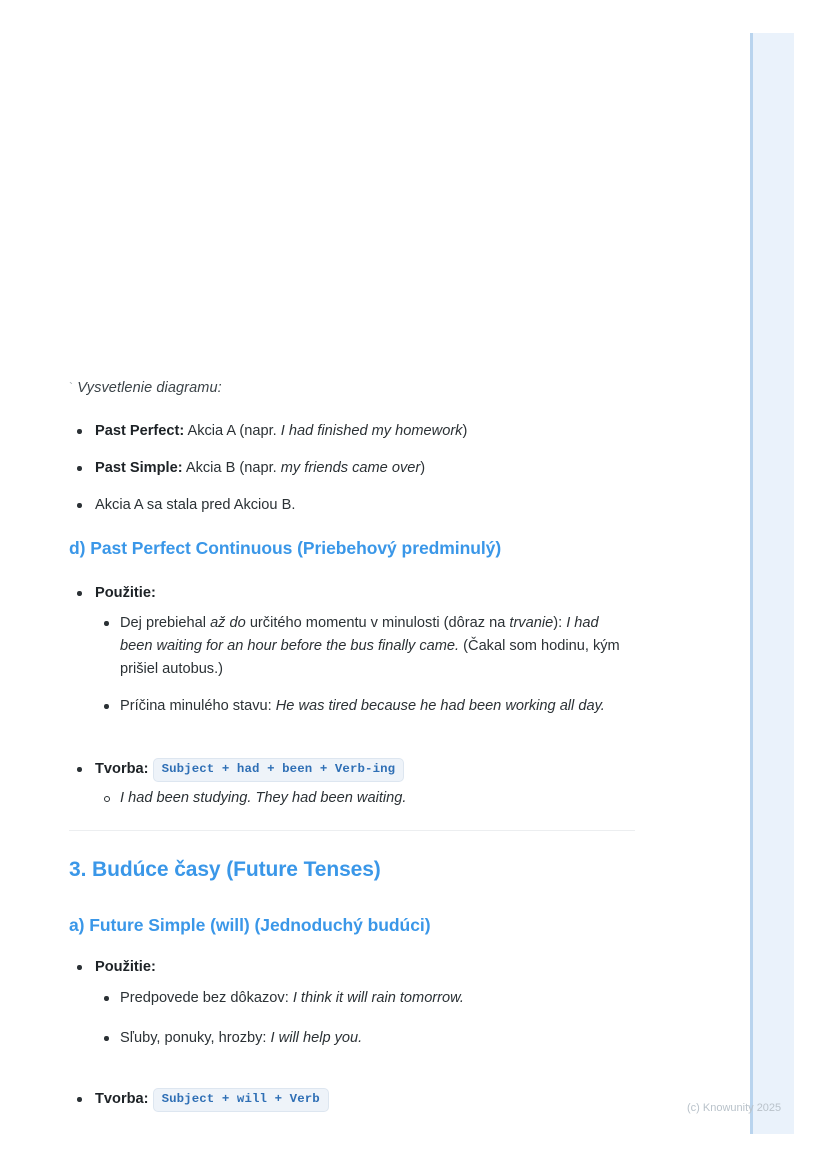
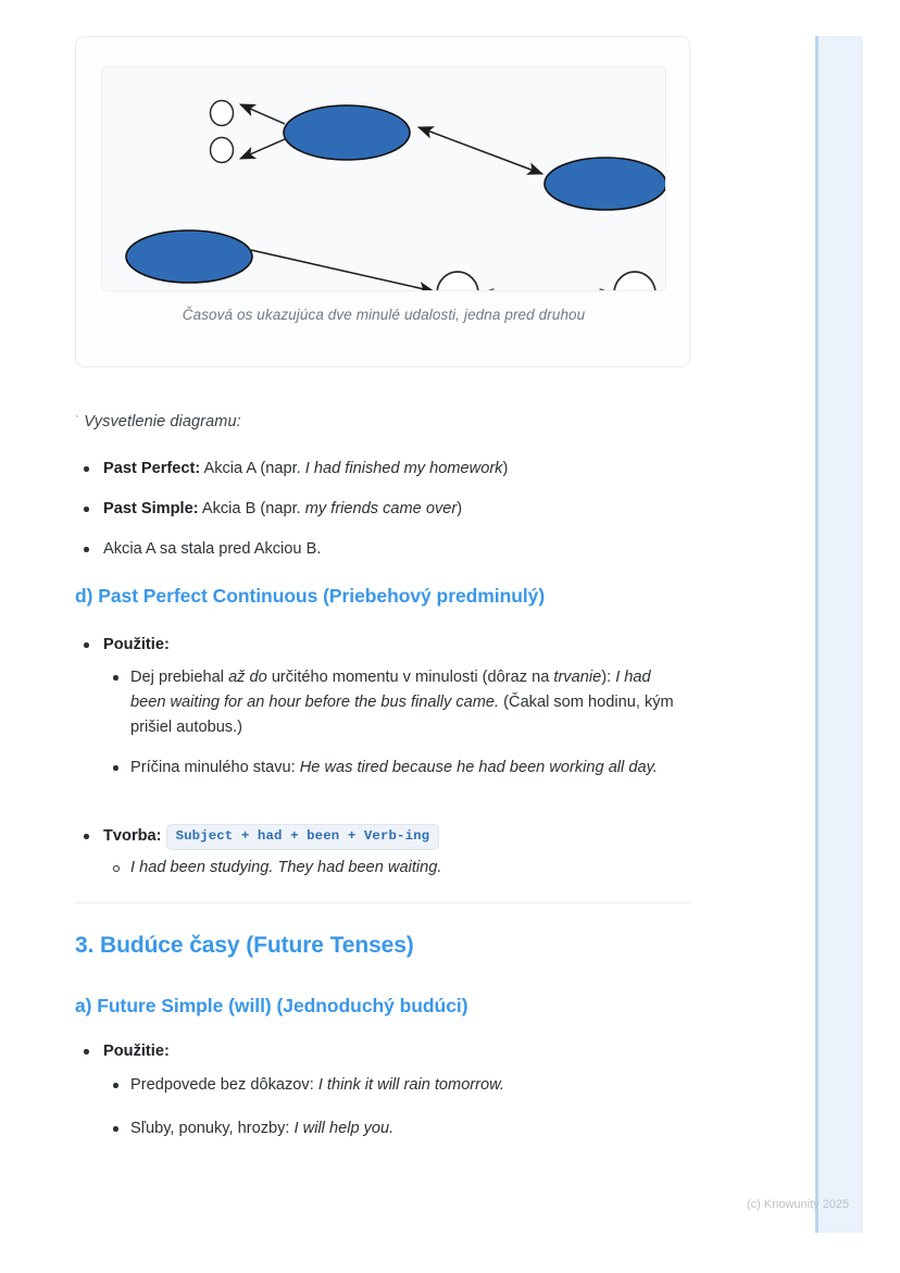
+ Časová os ukazujúca dve minulé udalosti, jedna pred druhou
  ` Vysvetlenie diagramu:
  Past Perfect: Akcia A (napr. I had finished my homework)
  Past Simple: Akcia B (napr. my friends came over)
  Akcia A sa stala pred Akciou B.
  d) Past Perfect Continuous (Priebehový predminulý)
  Použitie:
  Dej prebiehal až do určitého momentu v minulosti (dôraz na trvanie): I had been waiting for an hour before the bus finally came. (Čakal som hodinu, kým prišiel autobus.)
  Príčina minulého stavu: He was tired because he had been working all day.
  Tvorba: Subject + had + been + Verb-ing
  I had been studying. They had been waiting.
  3. Budúce časy (Future Tenses)
  a) Future Simple (will) (Jednoduchý budúci)
  Použitie:
  Predpovede bez dôkazov: I think it will rain tomorrow.
  Sľuby, ponuky, hrozby: I will help you.
- Tvorba: Subject + will + Verb
  (c) Knowunity 2025
